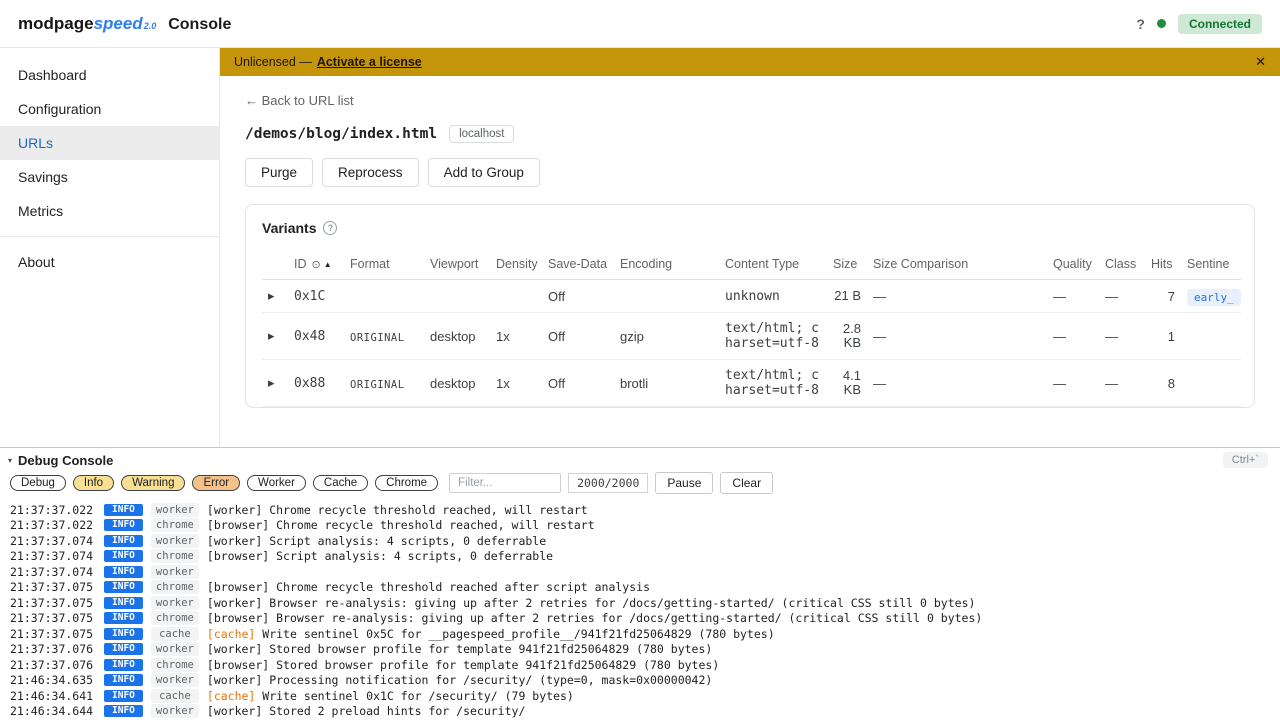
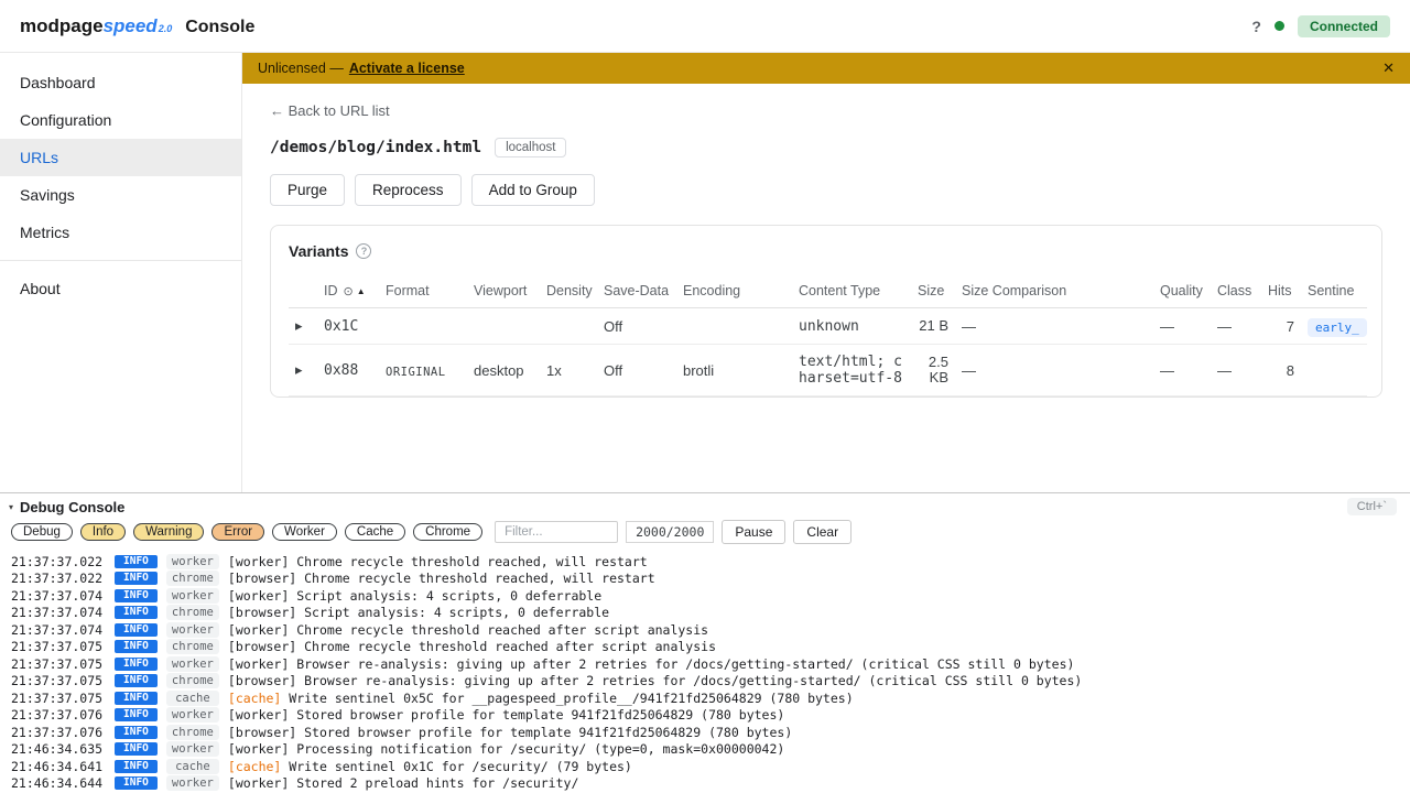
  modpage
  speed
  2.0
  Console
  ?
  Connected
  Dashboard
  Configuration
  URLs
  Savings
  Metrics
  About
  Unlicensed —
  Activate a license
  ✕
  ← Back to URL list
  /demos/blog/index.html
  localhost
  Purge
  Reprocess
  Add to Group
  Variants
  ?
  	ID ⊙ ▲	Format	Viewport	Density	Save-Data	Encoding	Content Type	Size	Size Comparison	Quality	Class	Hits	Sentine
  ▸	0x1C				Off		unknown	21 B	—	—	—	7	early_
- ▸	0x48	ORIGINAL	desktop	1x	Off	gzip	text/html; charset=utf-8	2.8 KB	—	—	—	1
- ▸	0x88	ORIGINAL	desktop	1x	Off	brotli	text/html; charset=utf-8	4.1 KB	—	—	—	8
+ ▸	0x88	ORIGINAL	desktop	1x	Off	brotli	text/html; charset=utf-8	2.5 KB	—	—	—	8
  ▾
  Debug Console
  Ctrl+`
  Debug
  Info
  Warning
  Error
  Worker
  Cache
  Chrome
  Filter...
  2000/2000
  Pause
  Clear
  21:37:37.022
  INFO
  worker
  [worker] Chrome recycle threshold reached, will restart
  21:37:37.022
  INFO
  chrome
  [browser] Chrome recycle threshold reached, will restart
  21:37:37.074
  INFO
  worker
  [worker] Script analysis: 4 scripts, 0 deferrable
  21:37:37.074
  INFO
  chrome
  [browser] Script analysis: 4 scripts, 0 deferrable
  21:37:37.074
  INFO
  worker
+ [worker] Chrome recycle threshold reached after script analysis
  21:37:37.075
  INFO
  chrome
  [browser] Chrome recycle threshold reached after script analysis
  21:37:37.075
  INFO
  worker
  [worker] Browser re-analysis: giving up after 2 retries for /docs/getting-started/ (critical CSS still 0 bytes)
  21:37:37.075
  INFO
  chrome
  [browser] Browser re-analysis: giving up after 2 retries for /docs/getting-started/ (critical CSS still 0 bytes)
  21:37:37.075
  INFO
  cache
  [cache] Write sentinel 0x5C for __pagespeed_profile__/941f21fd25064829 (780 bytes)
  21:37:37.076
  INFO
  worker
  [worker] Stored browser profile for template 941f21fd25064829 (780 bytes)
  21:37:37.076
  INFO
  chrome
  [browser] Stored browser profile for template 941f21fd25064829 (780 bytes)
  21:46:34.635
  INFO
  worker
  [worker] Processing notification for /security/ (type=0, mask=0x00000042)
  21:46:34.641
  INFO
  cache
  [cache] Write sentinel 0x1C for /security/ (79 bytes)
  21:46:34.644
  INFO
  worker
  [worker] Stored 2 preload hints for /security/
